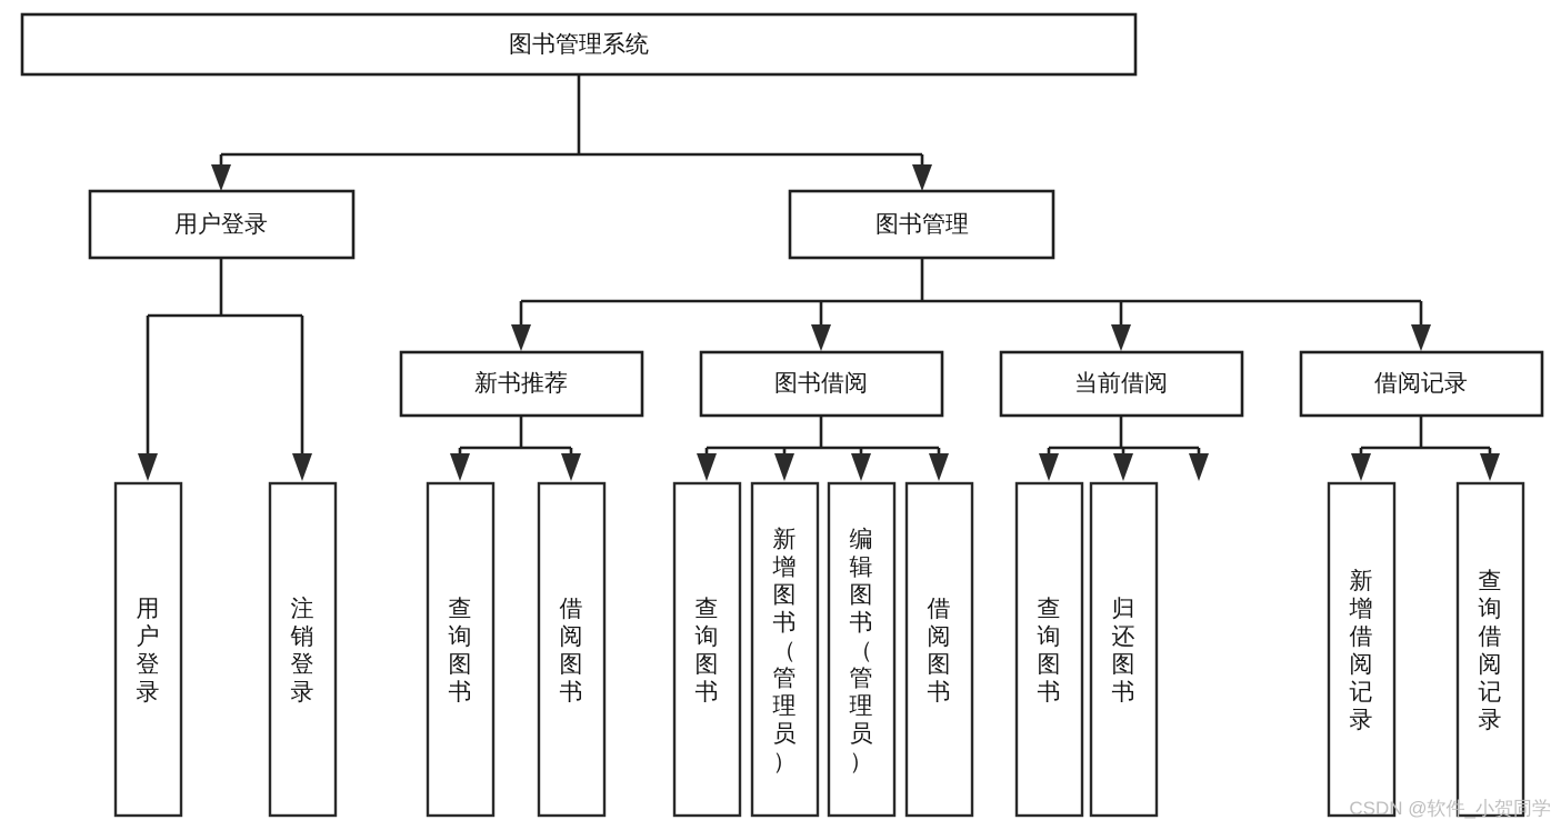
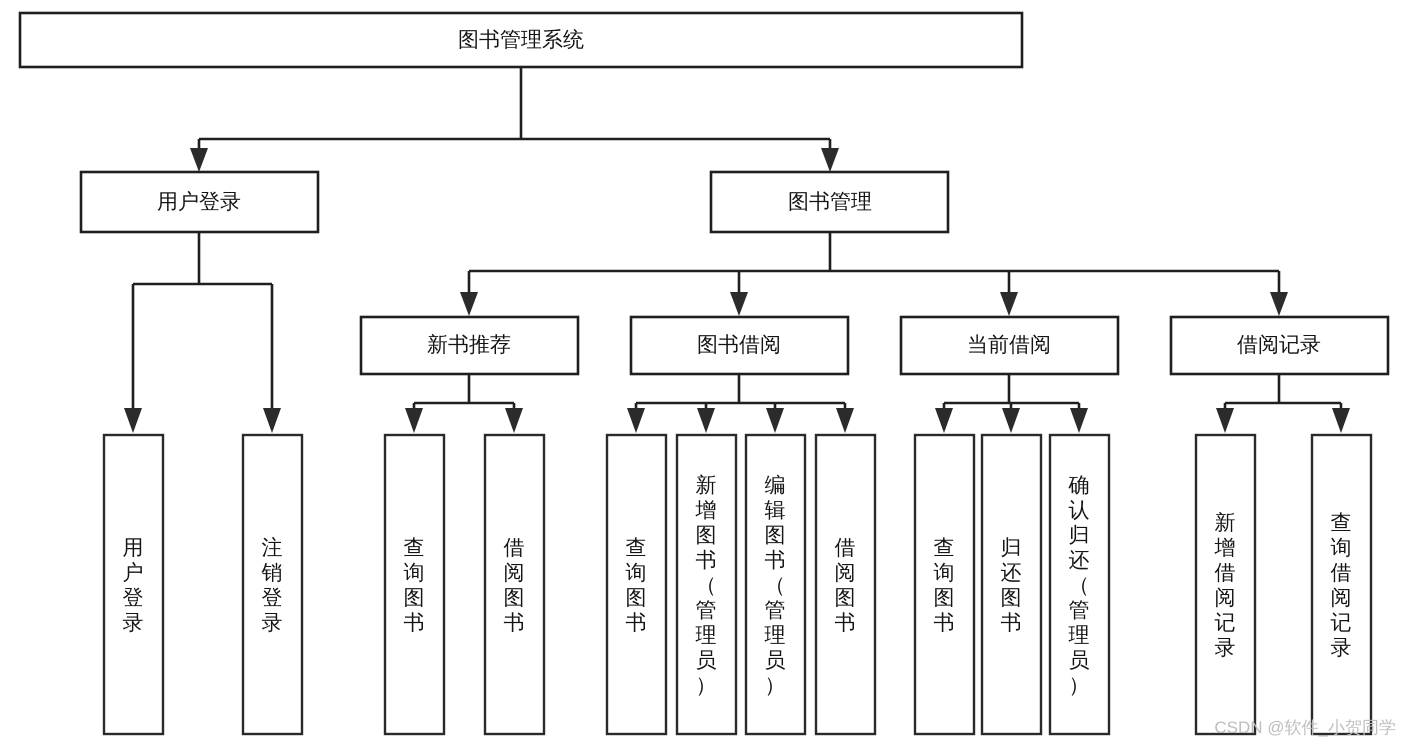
  图书管理系统
  用户登录
  图书管理
  新书推荐
  图书借阅
  当前借阅
  借阅记录
  用户登录
  注销登录
  查询图书
  借阅图书
  查询图书
  新增图书（管理员）
  编辑图书（管理员）
  借阅图书
  查询图书
  归还图书
+ 确认归还（管理员）
  新增借阅记录
  查询借阅记录
  CSDN @软件_小贺同学
